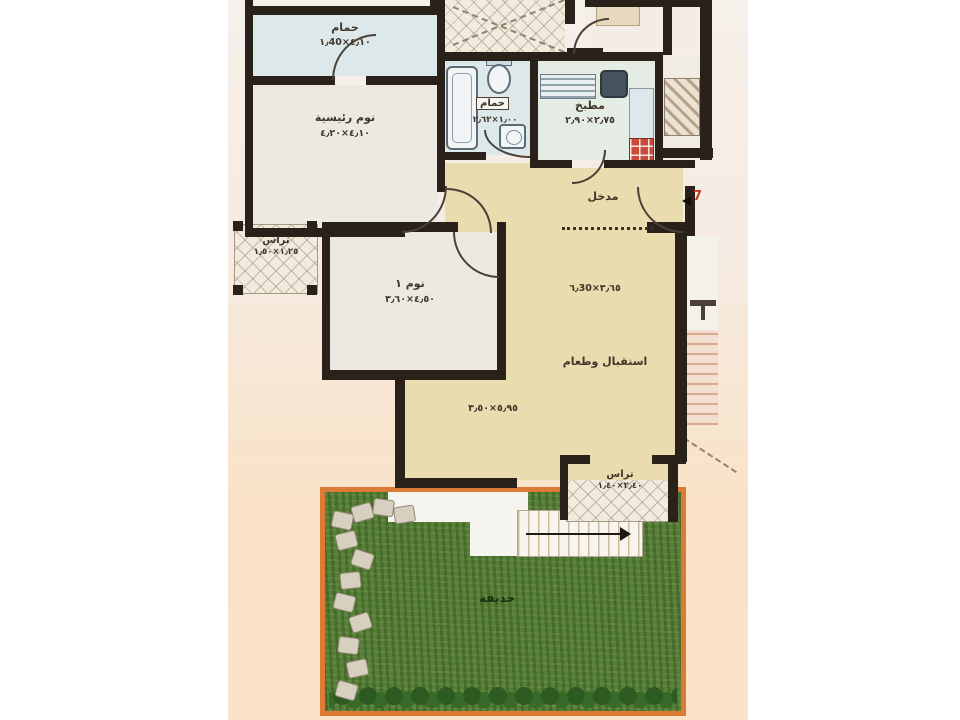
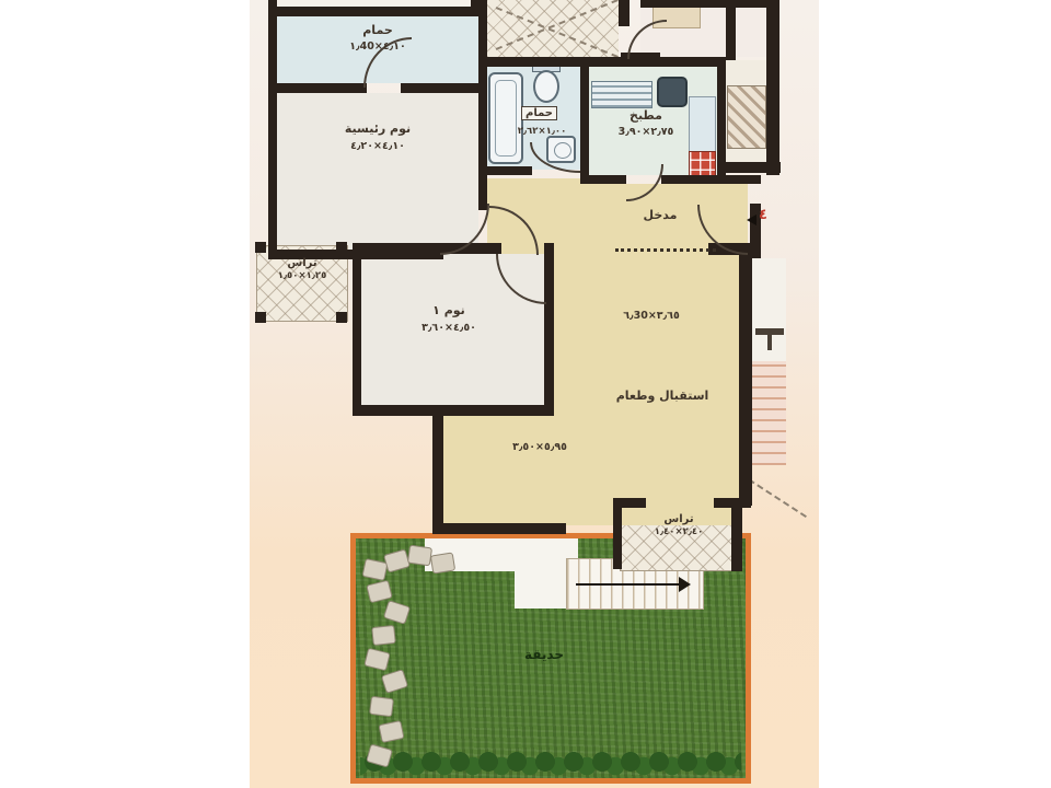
- 7
+ ٤
  حمام
  ٤٫١٠×١٫40
  نوم رئيسية
  ٤٫١٠×٤٫٢٠
  حمام
  ١٫٠٠×٢٫٦٢
  مطبخ
- ٢٫٧٥×٢٫٩٠
+ ٢٫٧٥×3٫٩٠
  مدخل
  نوم ١
  ٤٫٥٠×٣٫٦٠
  ٣٫٦٥×٦٫30
  استقبال وطعام
  ٥٫٩٥×٣٫٥٠
  تراس
  ١٫٢٥×١٫٥٠
  تراس
  ٢٫٤٠×١٫٤٠
  حديقة
